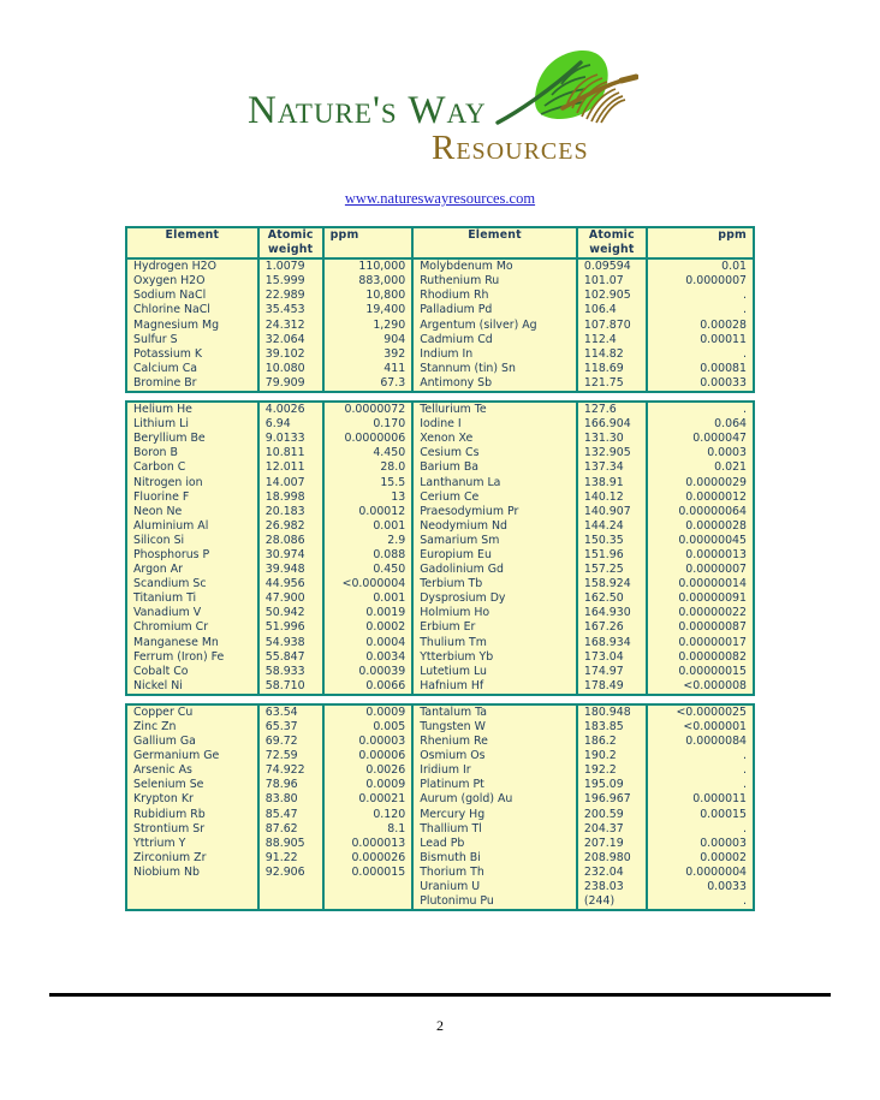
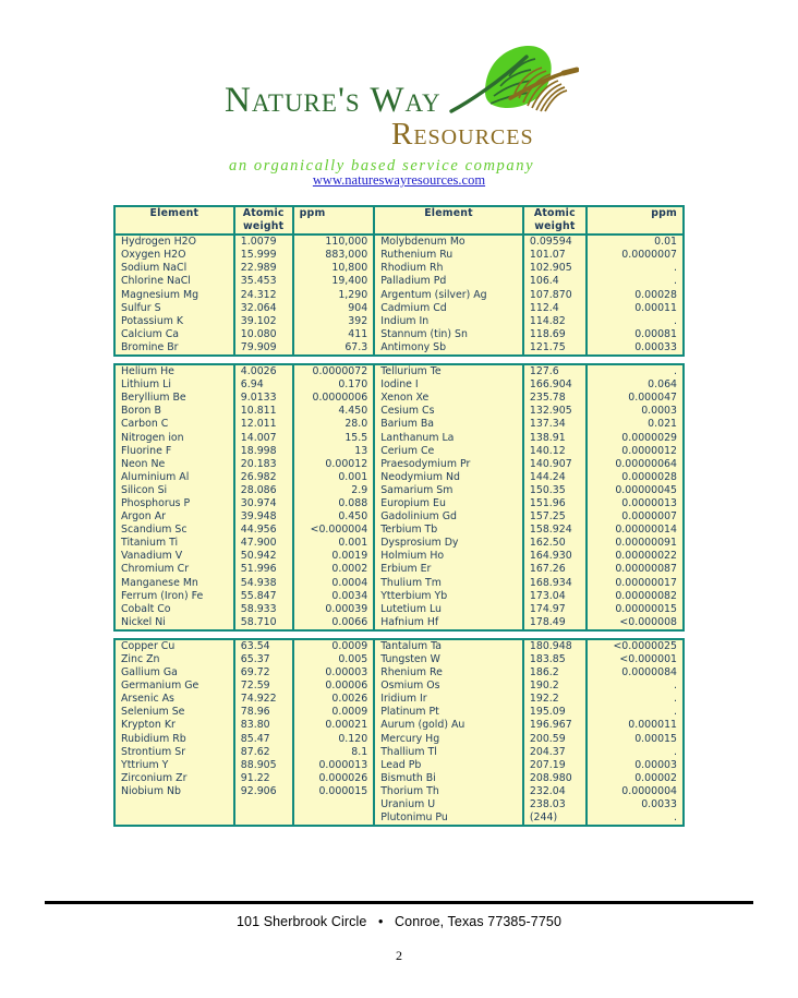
  Nature's Way
  Resources
+ an organically based service company
  www.natureswayresources.com
  Element	Atomic weight	ppm	Element	Atomic weight	ppm
  Hydrogen H2OOxygen H2OSodium NaClChlorine NaClMagnesium MgSulfur SPotassium KCalcium CaBromine Br	1.007915.99922.98935.45324.31232.06439.10210.08079.909	110,000883,00010,80019,4001,29090439241167.3	Molybdenum MoRuthenium RuRhodium RhPalladium PdArgentum (silver) AgCadmium CdIndium InStannum (tin) SnAntimony Sb	0.09594101.07102.905106.4107.870112.4114.82118.69121.75	0.010.0000007..0.000280.00011.0.000810.00033
- Helium HeLithium LiBeryllium BeBoron BCarbon CNitrogen ionFluorine FNeon NeAluminium AlSilicon SiPhosphorus PArgon ArScandium ScTitanium TiVanadium VChromium CrManganese MnFerrum (Iron) FeCobalt CoNickel Ni	4.00266.949.013310.81112.01114.00718.99820.18326.98228.08630.97439.94844.95647.90050.94251.99654.93855.84758.93358.710	0.00000720.1700.00000064.45028.015.5130.000120.0012.90.0880.450<0.0000040.0010.00190.00020.00040.00340.000390.0066	Tellurium TeIodine IXenon XeCesium CsBarium BaLanthanum LaCerium CePraesodymium PrNeodymium NdSamarium SmEuropium EuGadolinium GdTerbium TbDysprosium DyHolmium HoErbium ErThulium TmYtterbium YbLutetium LuHafnium Hf	127.6166.904131.30132.905137.34138.91140.12140.907144.24150.35151.96157.25158.924162.50164.930167.26168.934173.04174.97178.49	.0.0640.0000470.00030.0210.00000290.00000120.000000640.00000280.000000450.00000130.00000070.000000140.000000910.000000220.000000870.000000170.000000820.00000015<0.000008
+ Helium HeLithium LiBeryllium BeBoron BCarbon CNitrogen ionFluorine FNeon NeAluminium AlSilicon SiPhosphorus PArgon ArScandium ScTitanium TiVanadium VChromium CrManganese MnFerrum (Iron) FeCobalt CoNickel Ni	4.00266.949.013310.81112.01114.00718.99820.18326.98228.08630.97439.94844.95647.90050.94251.99654.93855.84758.93358.710	0.00000720.1700.00000064.45028.015.5130.000120.0012.90.0880.450<0.0000040.0010.00190.00020.00040.00340.000390.0066	Tellurium TeIodine IXenon XeCesium CsBarium BaLanthanum LaCerium CePraesodymium PrNeodymium NdSamarium SmEuropium EuGadolinium GdTerbium TbDysprosium DyHolmium HoErbium ErThulium TmYtterbium YbLutetium LuHafnium Hf	127.6166.904235.78132.905137.34138.91140.12140.907144.24150.35151.96157.25158.924162.50164.930167.26168.934173.04174.97178.49	.0.0640.0000470.00030.0210.00000290.00000120.000000640.00000280.000000450.00000130.00000070.000000140.000000910.000000220.000000870.000000170.000000820.00000015<0.000008
  Copper CuZinc ZnGallium GaGermanium GeArsenic AsSelenium SeKrypton KrRubidium RbStrontium SrYttrium YZirconium ZrNiobium Nb	63.5465.3769.7272.5974.92278.9683.8085.4787.6288.90591.2292.906	0.00090.0050.000030.000060.00260.00090.000210.1208.10.0000130.0000260.000015	Tantalum TaTungsten WRhenium ReOsmium OsIridium IrPlatinum PtAurum (gold) AuMercury HgThallium TlLead PbBismuth BiThorium ThUranium UPlutonimu Pu	180.948183.85186.2190.2192.2195.09196.967200.59204.37207.19208.980232.04238.03(244)	<0.0000025<0.0000010.0000084...0.0000110.00015.0.000030.000020.00000040.0033.
+ 101 Sherbrook Circle • Conroe, Texas 77385-7750
  2
